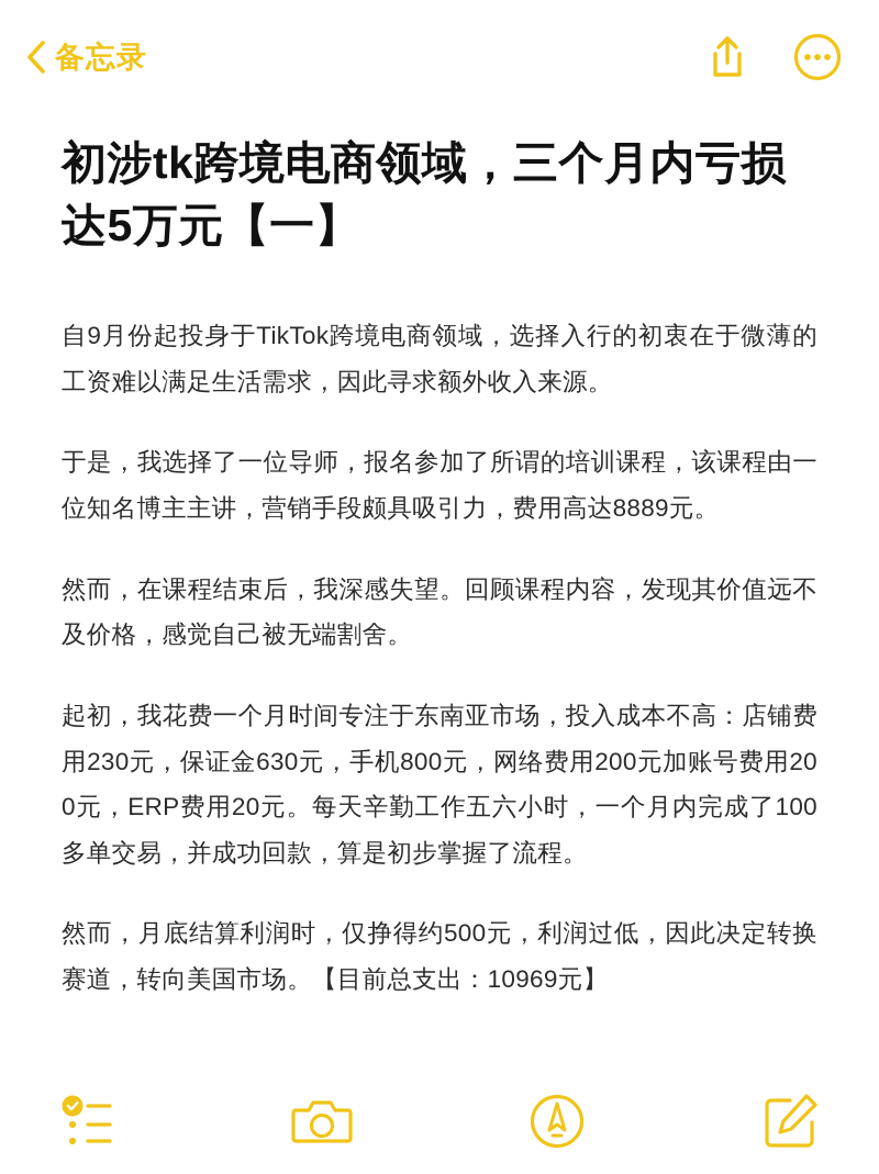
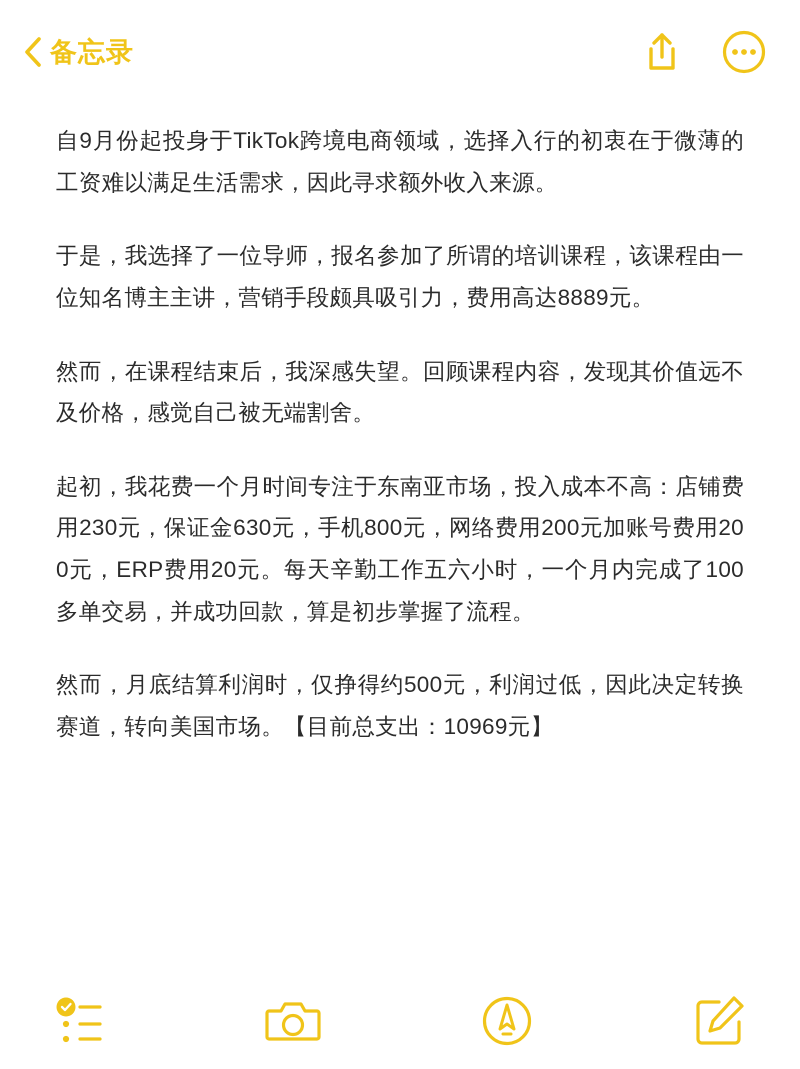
  备忘录
- 初涉tk跨境电商领域，三个月内亏损达5万元【一】
  自9月份起投身于TikTok跨境电商领域，选择入行的初衷在于微薄的工资难以满足生活需求，因此寻求额外收入来源。
  于是，我选择了一位导师，报名参加了所谓的培训课程，该课程由一位知名博主主讲，营销手段颇具吸引力，费用高达8889元。
  然而，在课程结束后，我深感失望。回顾课程内容，发现其价值远不及价格，感觉自己被无端割舍。
  起初，我花费一个月时间专注于东南亚市场，投入成本不高：店铺费用230元，保证金630元，手机800元，网络费用200元加账号费用200元，ERP费用20元。每天辛勤工作五六小时，一个月内完成了100多单交易，并成功回款，算是初步掌握了流程。
  然而，月底结算利润时，仅挣得约500元，利润过低，因此决定转换赛道，转向美国市场。【目前总支出：10969元】
